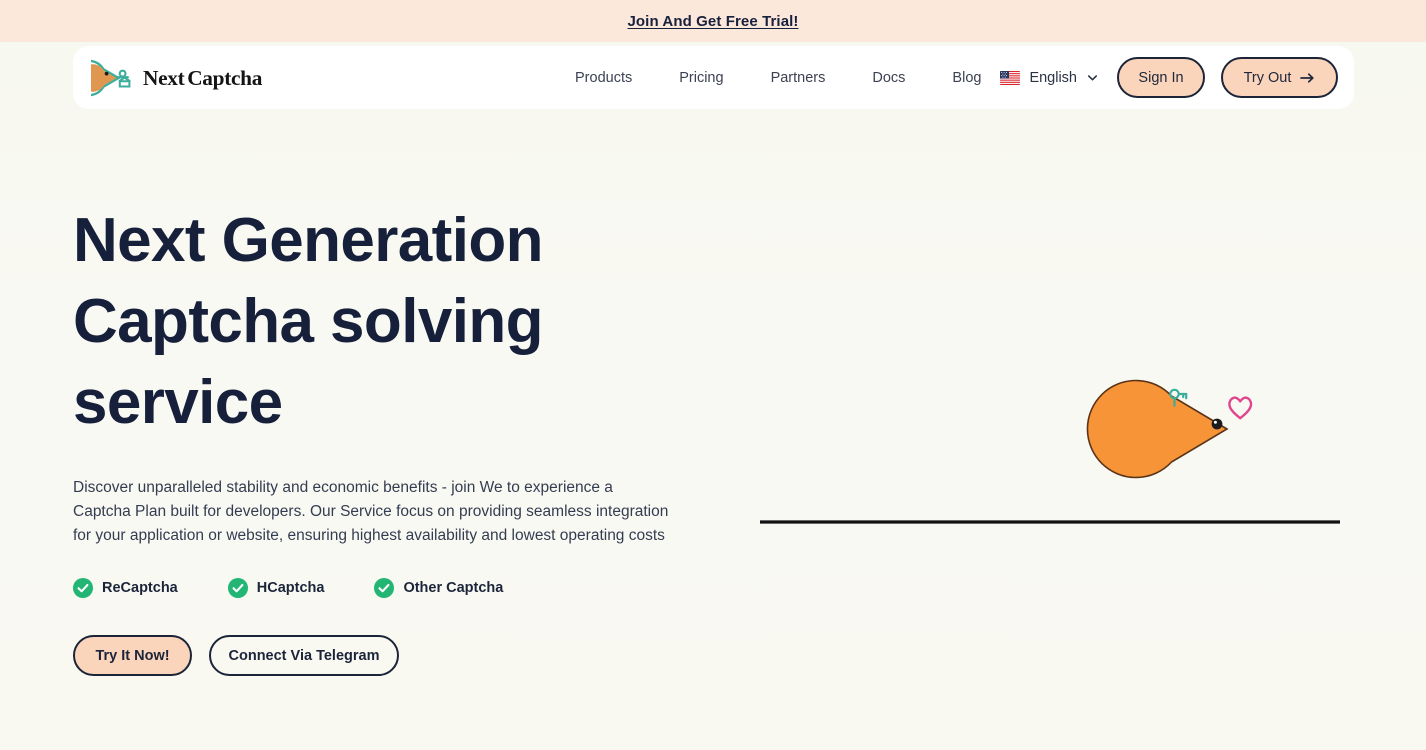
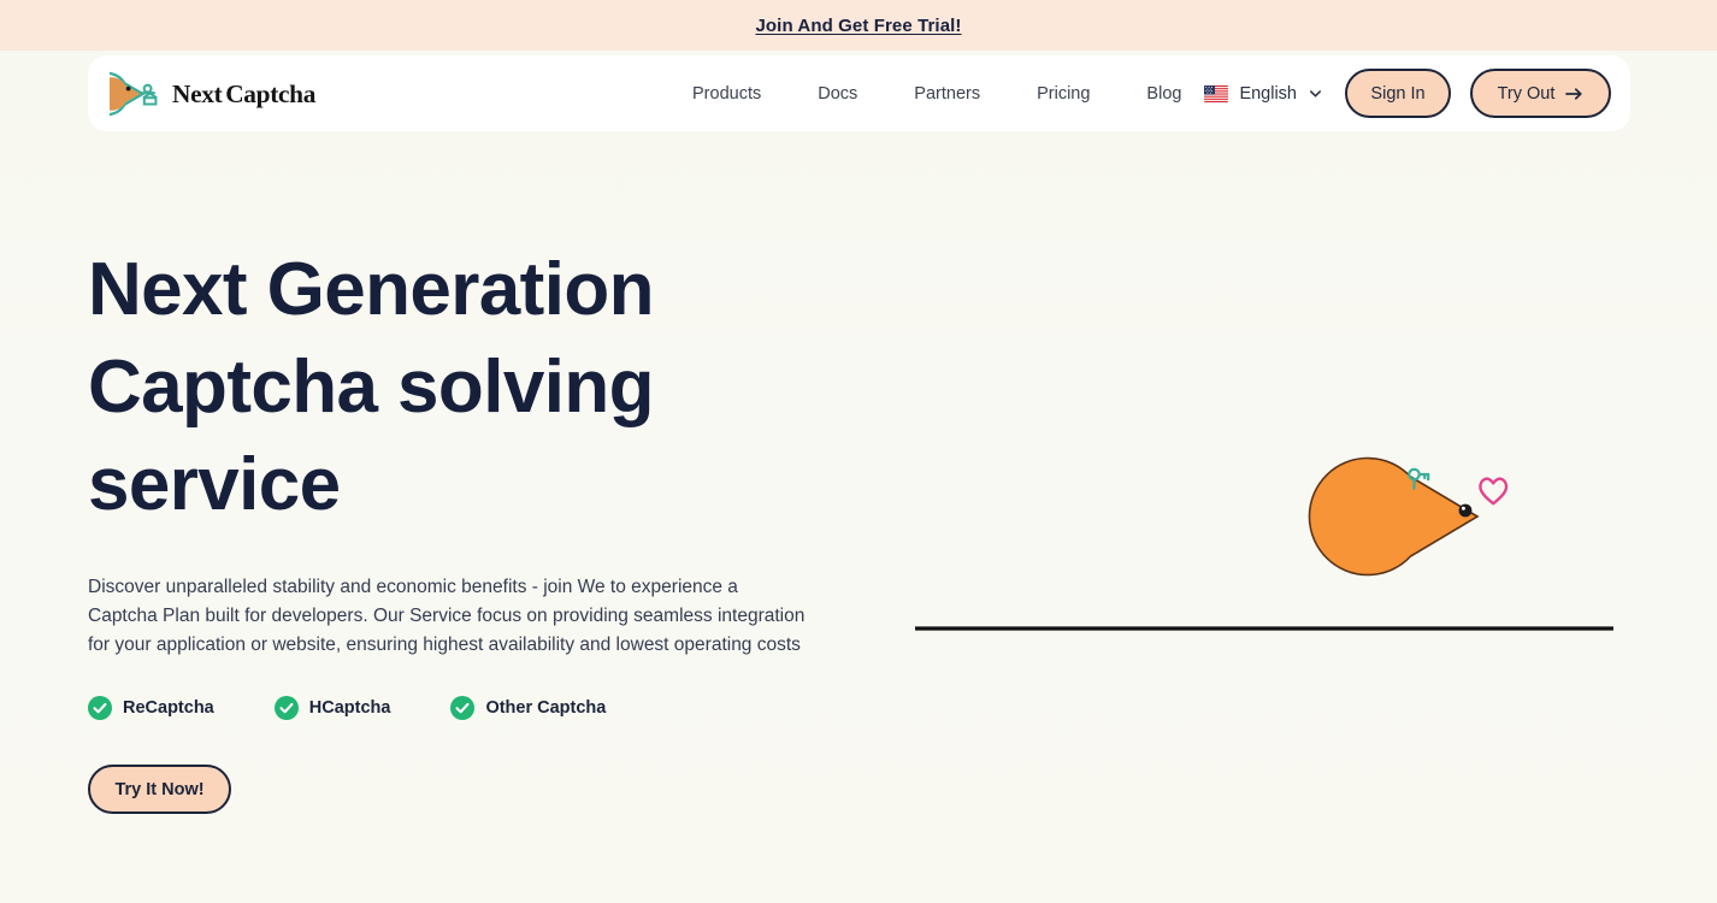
  Join And Get Free Trial!
  Next
  Captcha
  Products
- Pricing
+ Docs
  Partners
- Docs
+ Pricing
  Blog
  English
  Sign In
  Try Out
  Next Generation Captcha solving service
  Discover unparalleled stability and economic benefits - join We to experience a Captcha Plan built for developers. Our Service focus on providing seamless integration for your application or website, ensuring highest availability and lowest operating costs
  ReCaptcha
  HCaptcha
  Other Captcha
  Try It Now!
- Connect Via Telegram
